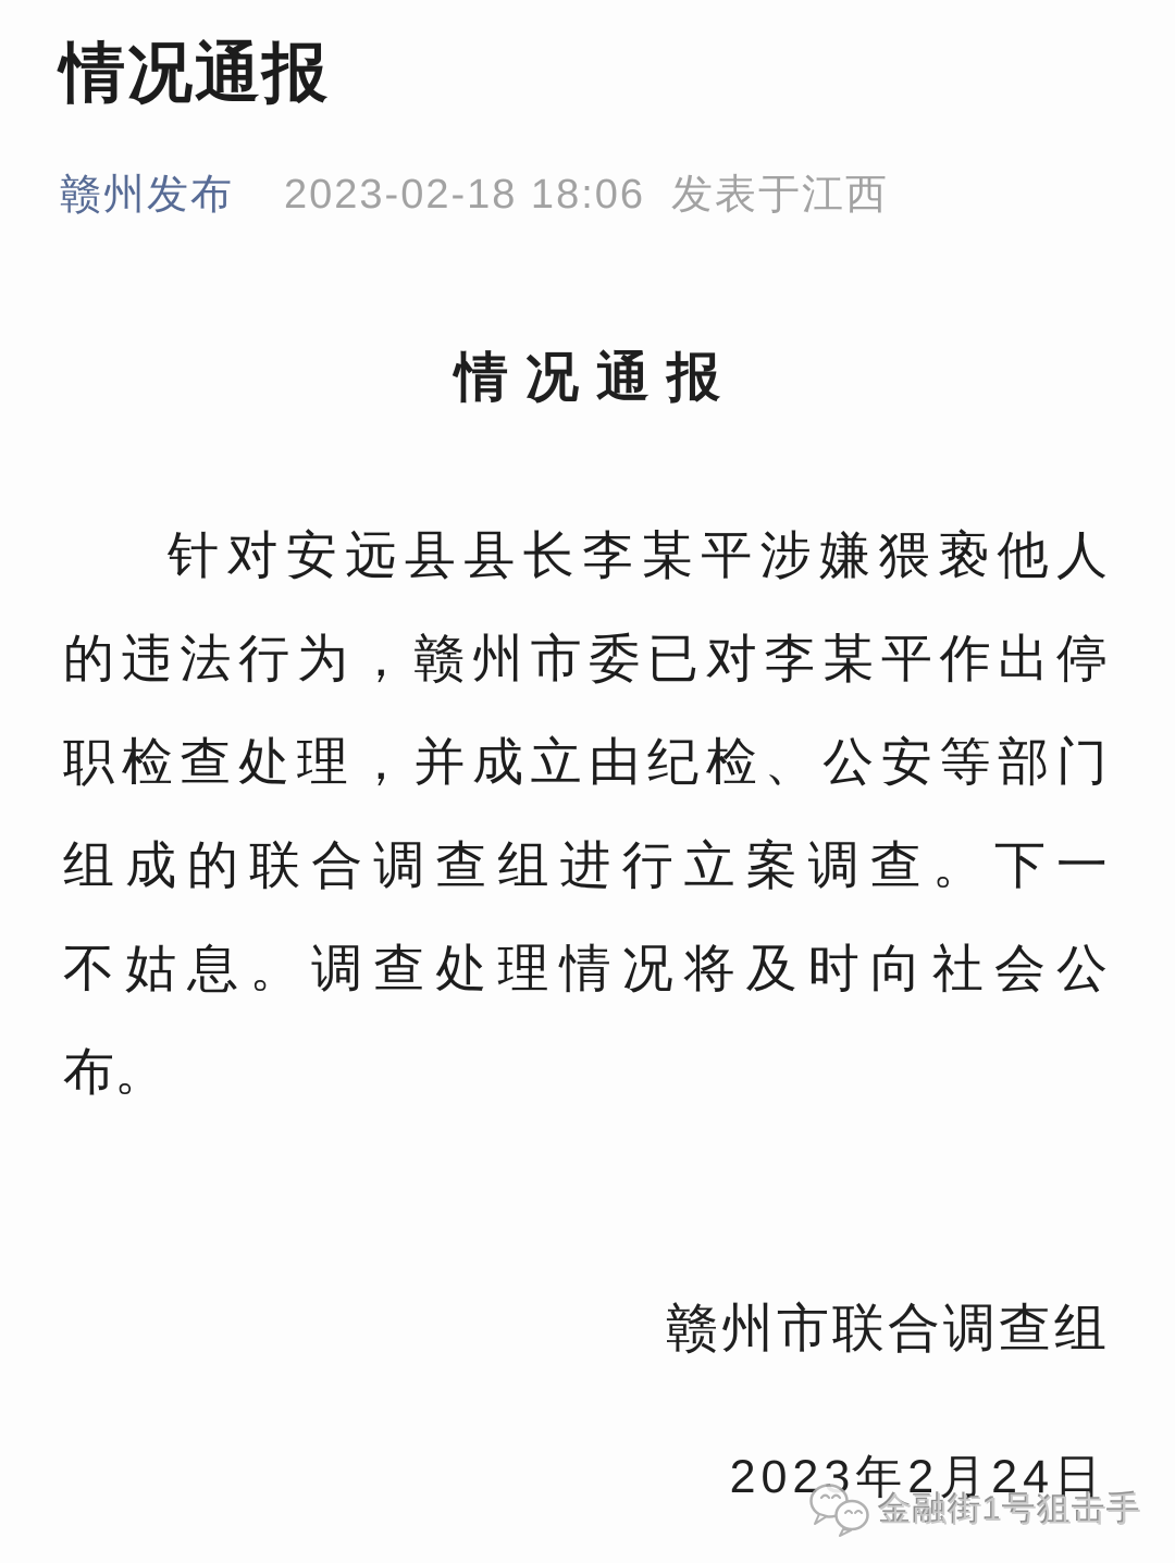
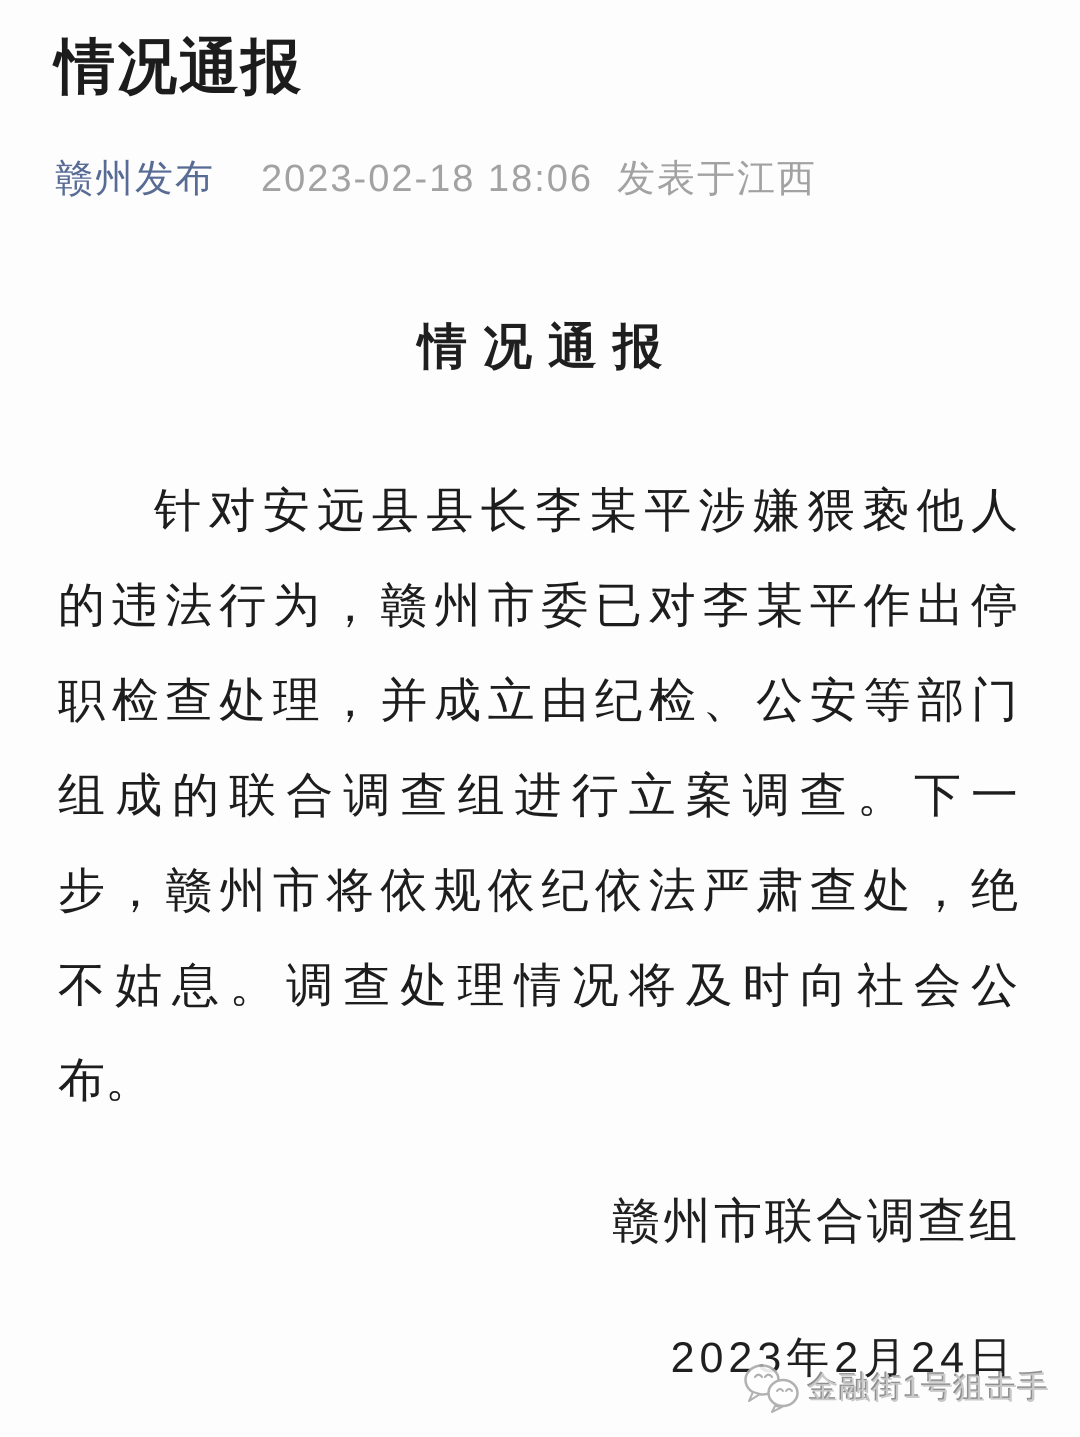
  情况通报
  赣州发布 2023-02-18 18:06 发表于江西
  情况通报
  针对安远县县长李某平涉嫌猥亵他人
  的违法行为，赣州市委已对李某平作出停
  职检查处理，并成立由纪检、公安等部门
  组成的联合调查组进行立案调查。下一
+ 步，赣州市将依规依纪依法严肃查处，绝
  不姑息。调查处理情况将及时向社会公
  布。
  赣州市联合调查组
  2023年2月24日
  金融街1号狙击手
